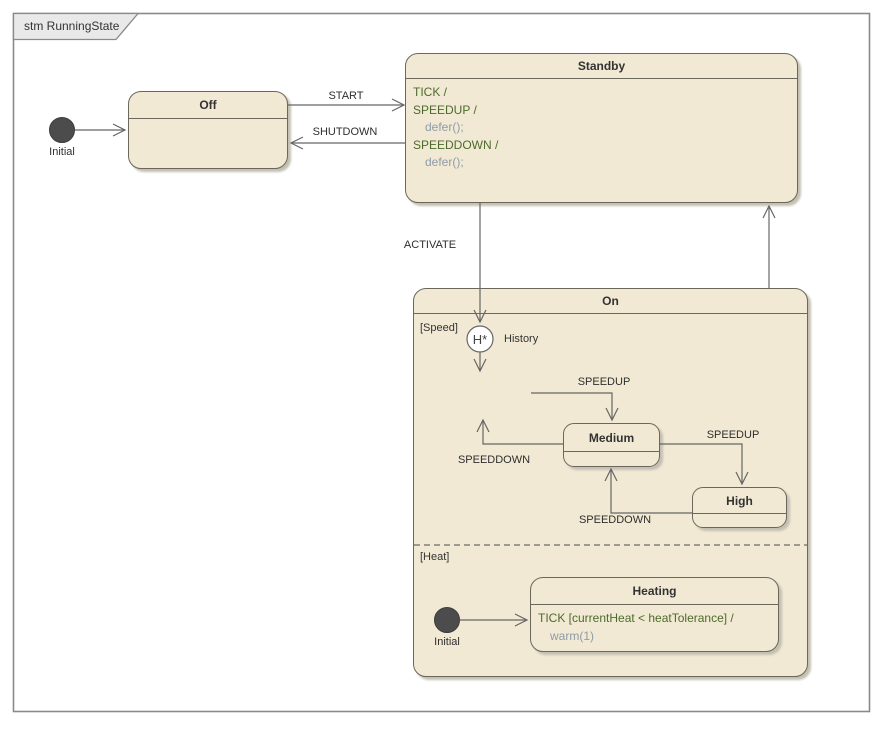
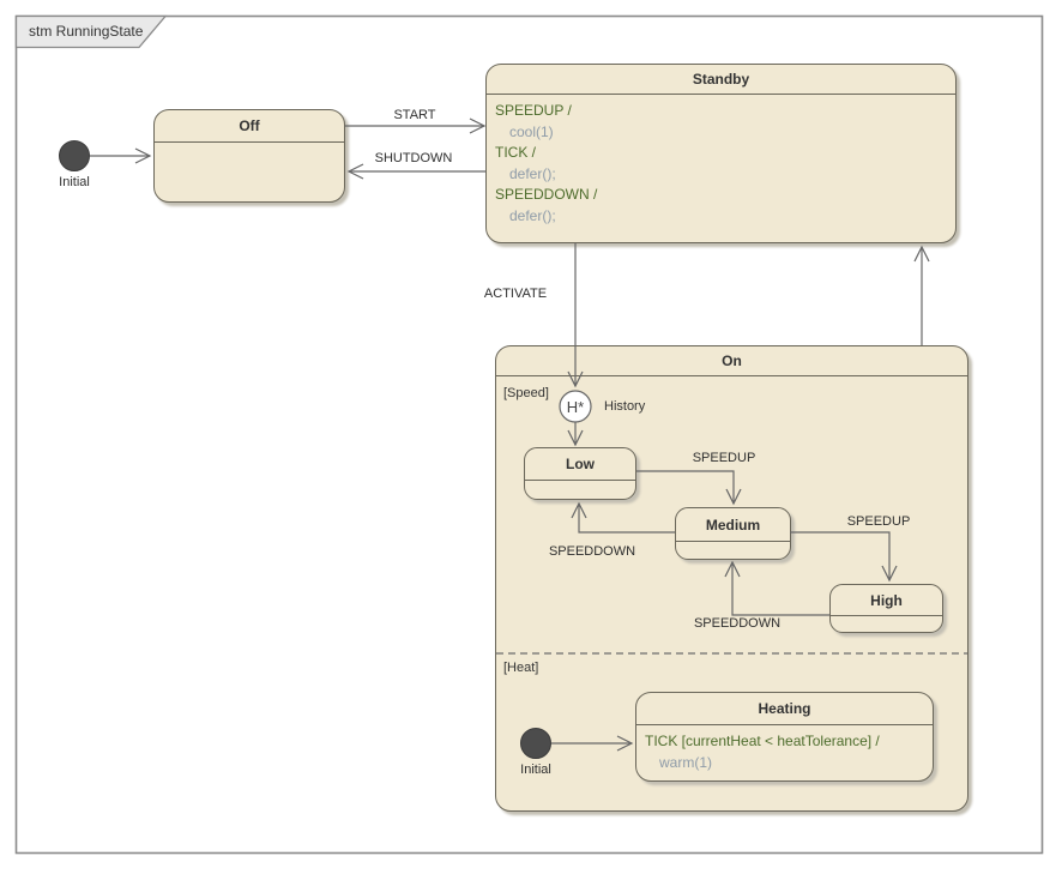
  On
  Off
  Standby
- TICK /
+ SPEEDUP /
+ cool(1)
- SPEEDUP /
+ TICK /
  defer();
  SPEEDDOWN /
  defer();
+ Low
  Medium
  High
  Heating
  TICK [currentHeat < heatTolerance] /
  warm(1)
  H*
  stm RunningState
  Initial
  Initial
  History
  [Speed]
  [Heat]
  START
  SHUTDOWN
  ACTIVATE
  SPEEDUP
  SPEEDDOWN
  SPEEDUP
  SPEEDDOWN
